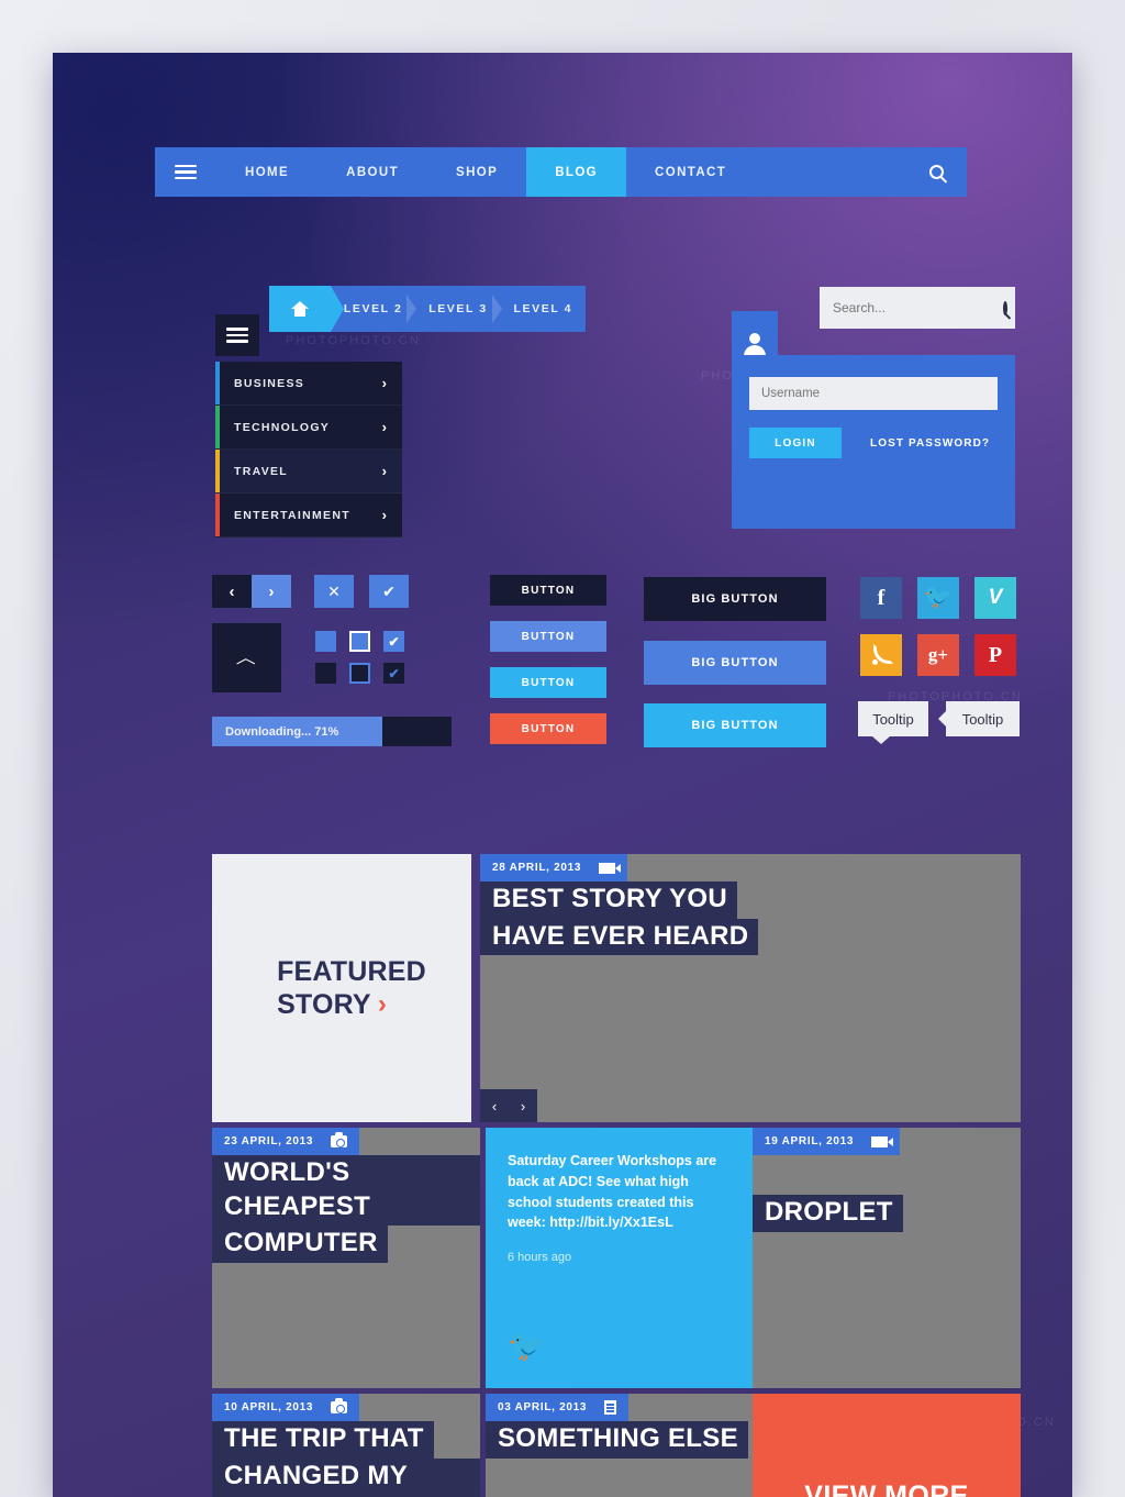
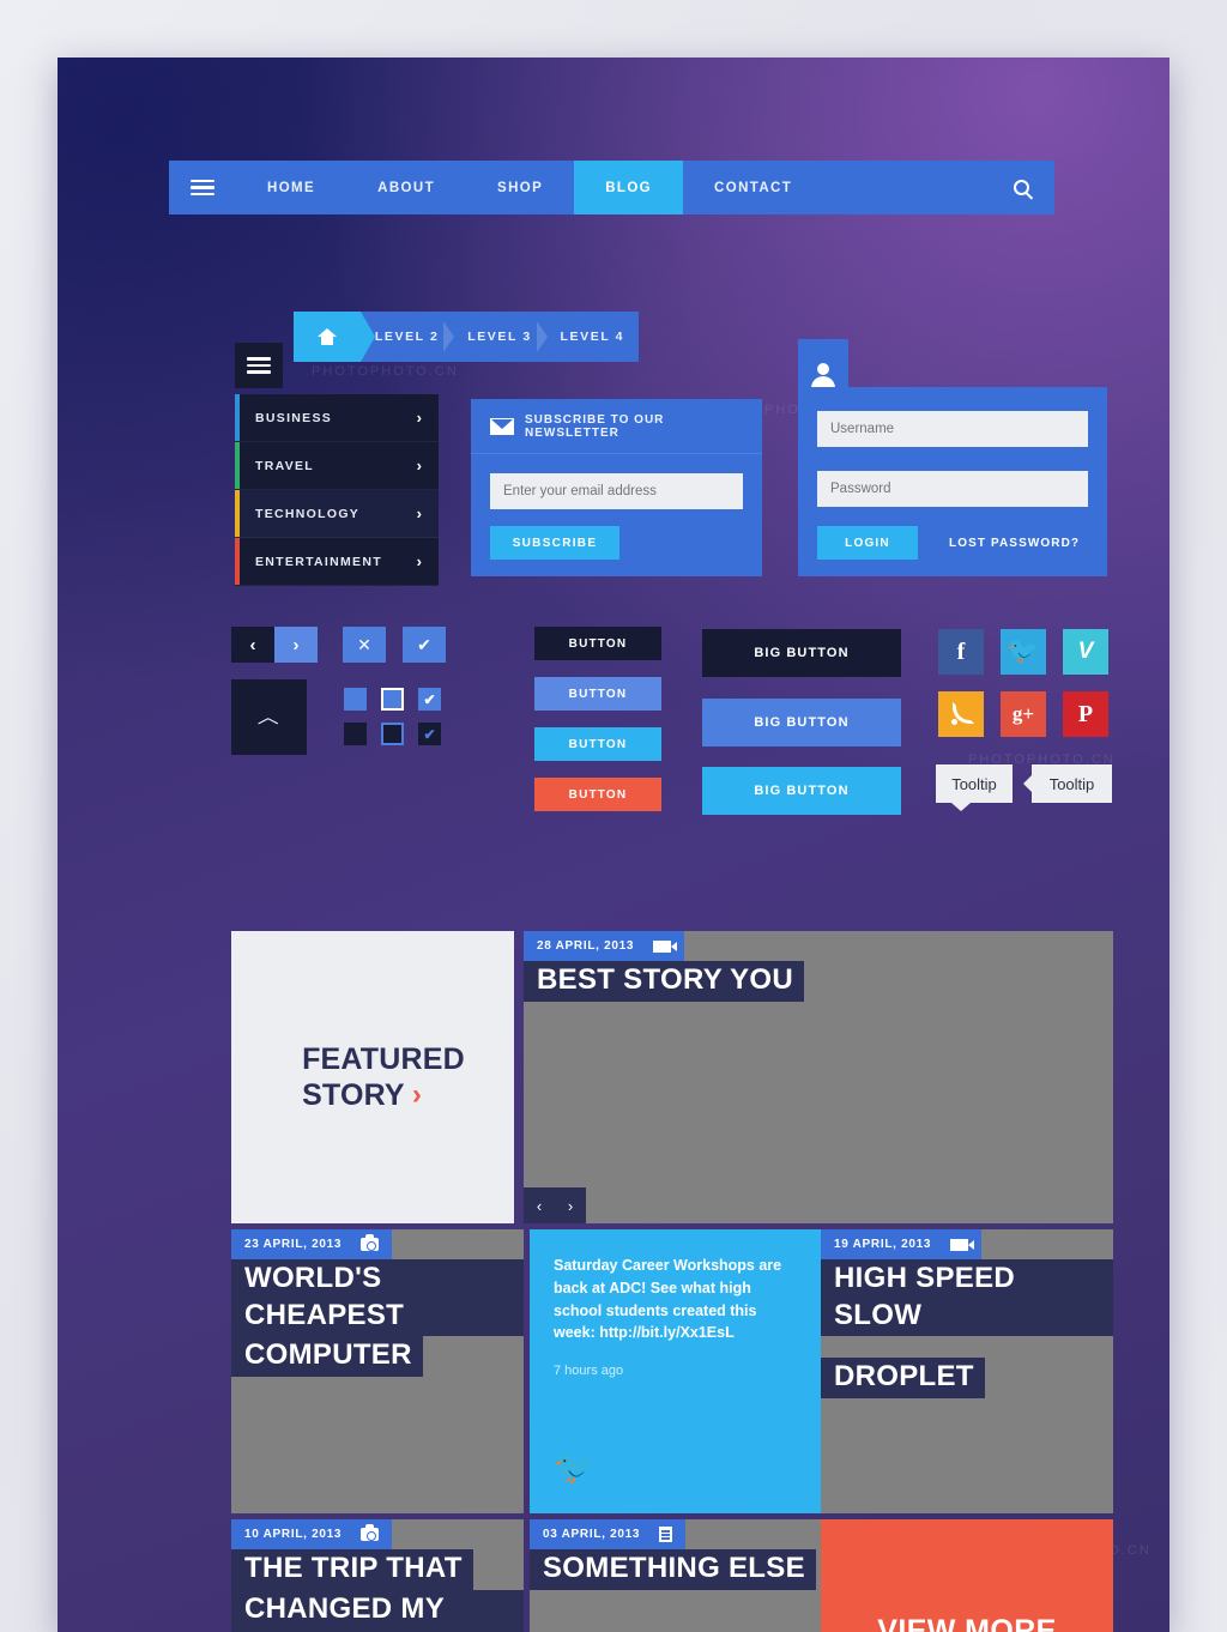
  PHOTOPHOTO.CN
  PHOTOPHOTO.CN
  HOME
  ABOUT
  SHOP
  BLOG
  CONTACT
  LEVEL 2
  LEVEL 3
  LEVEL 4
- Search...
  BUSINESS
  ›
- TECHNOLOGY
+ TRAVEL
  ›
- TRAVEL
+ TECHNOLOGY
  ›
  ENTERTAINMENT
  ›
+ SUBSCRIBE TO OUR NEWSLETTER
+ Enter your email address
+ SUBSCRIBE
  Username
+ Password
  LOGIN
  LOST PASSWORD?
  ‹
  ›
  ✕
  ✔
  ︿
  ✔
  ✔
- Downloading... 71%
  BUTTON
  BUTTON
  BUTTON
  BUTTON
  BIG BUTTON
  BIG BUTTON
  BIG BUTTON
  f
  🐦
  V
  g+
  P
  Tooltip
  Tooltip
  FEATURED
  STORY
  ›
  28 APRIL, 2013
  BEST STORY YOU
- HAVE EVER HEARD
  ‹
  ›
  23 APRIL, 2013
  WORLD'S CHEAPEST
  COMPUTER
  Saturday Career Workshops are back at ADC! See what high school students created this week: http://bit.ly/Xx1EsL
- 6 hours ago
+ 7 hours ago
  🐦
  19 APRIL, 2013
+ HIGH SPEED SLOW
  DROPLET
  10 APRIL, 2013
  THE TRIP THAT
  03 APRIL, 2013
  SOMETHING ELSE
  VIEW MORE
